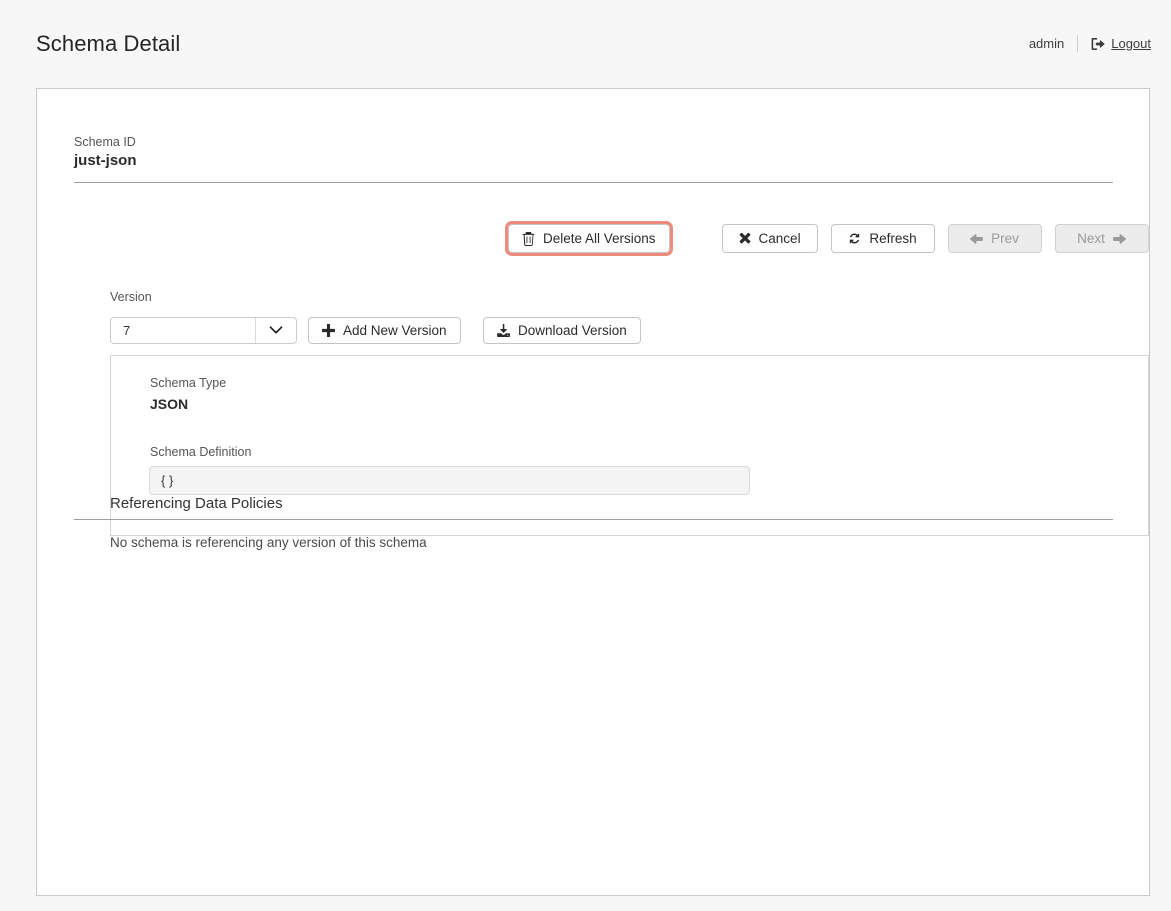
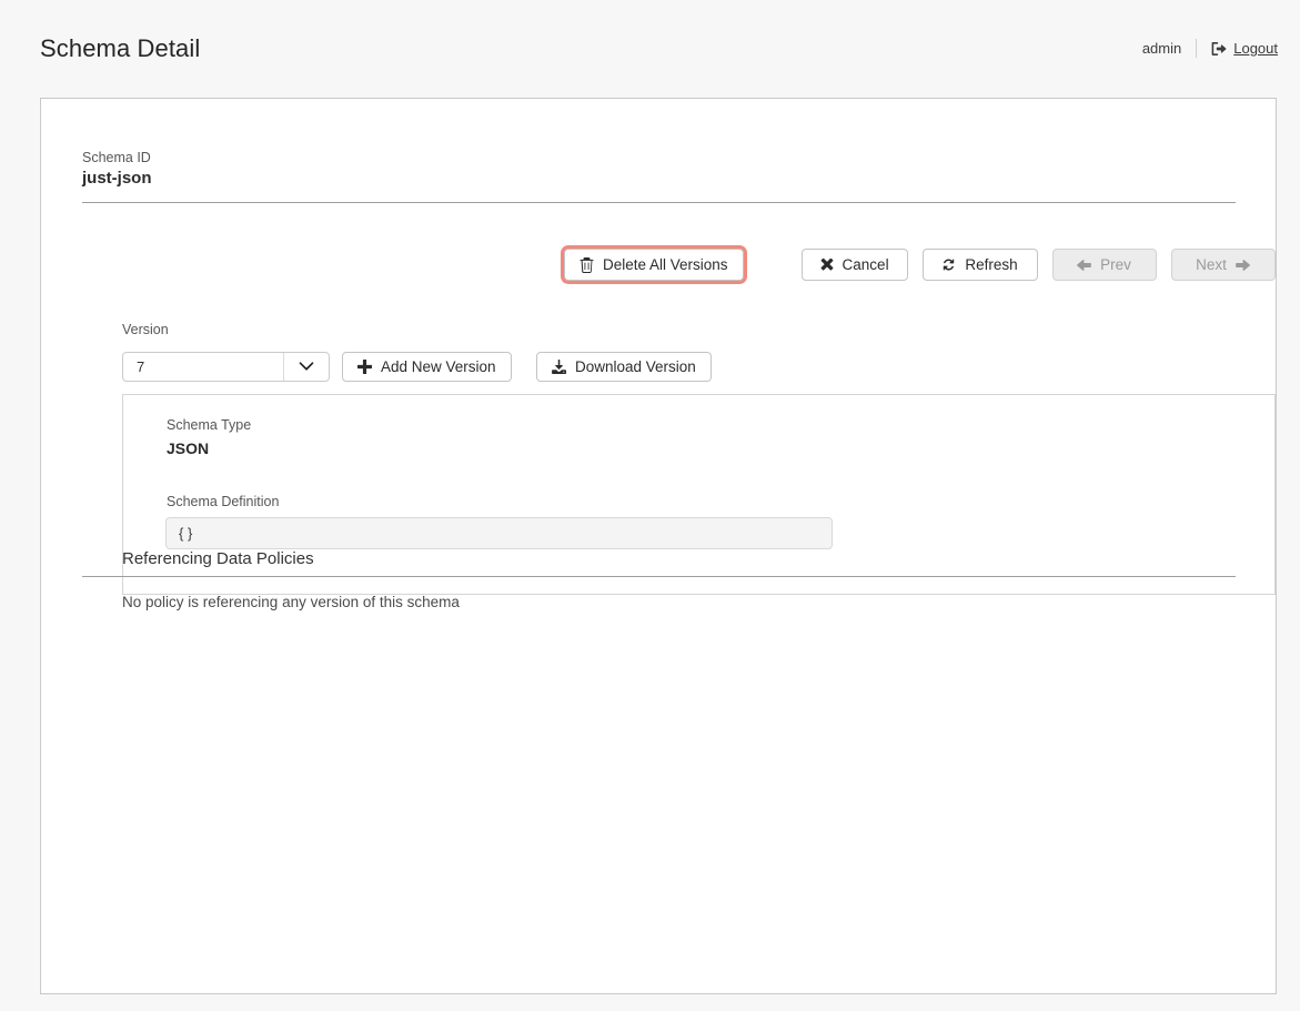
  Schema Detail
  admin
  Logout
  Schema ID
  just-json
  Delete All Versions
  Cancel
  Refresh
  Prev
  Next
  Version
  7
  Add New Version
  Download Version
  Schema Type
  JSON
  Schema Definition
  { }
  Referencing Data Policies
- No schema is referencing any version of this schema
+ No policy is referencing any version of this schema
